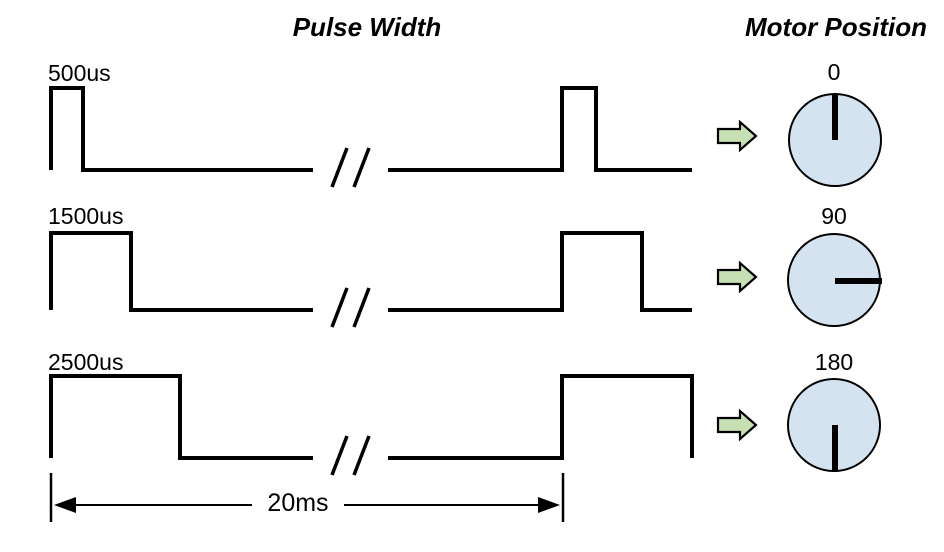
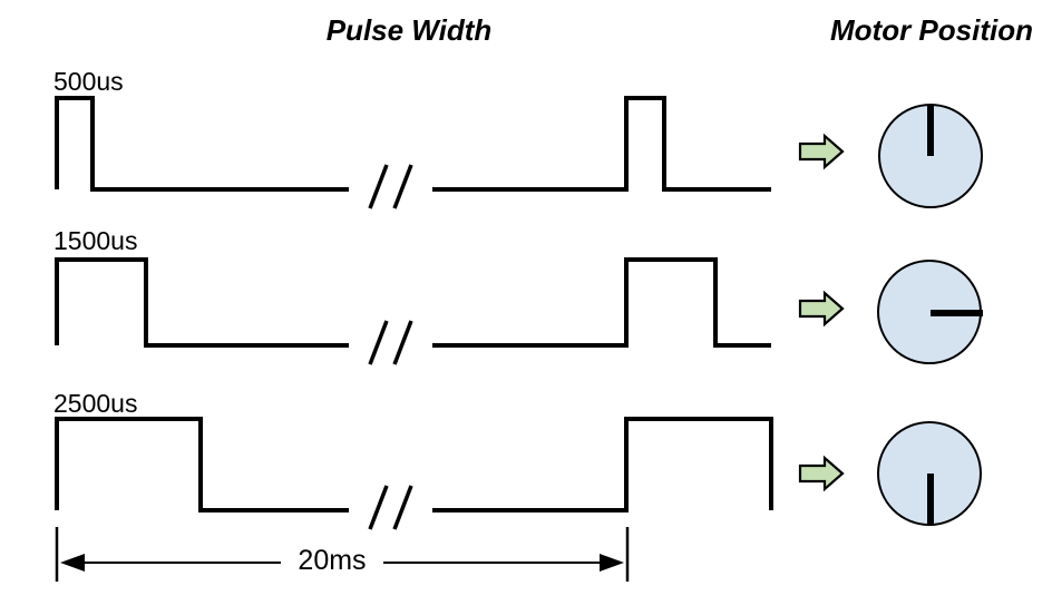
  Pulse Width
  Motor Position
  500us
  1500us
  2500us
  20ms
- 0
- 90
- 180
